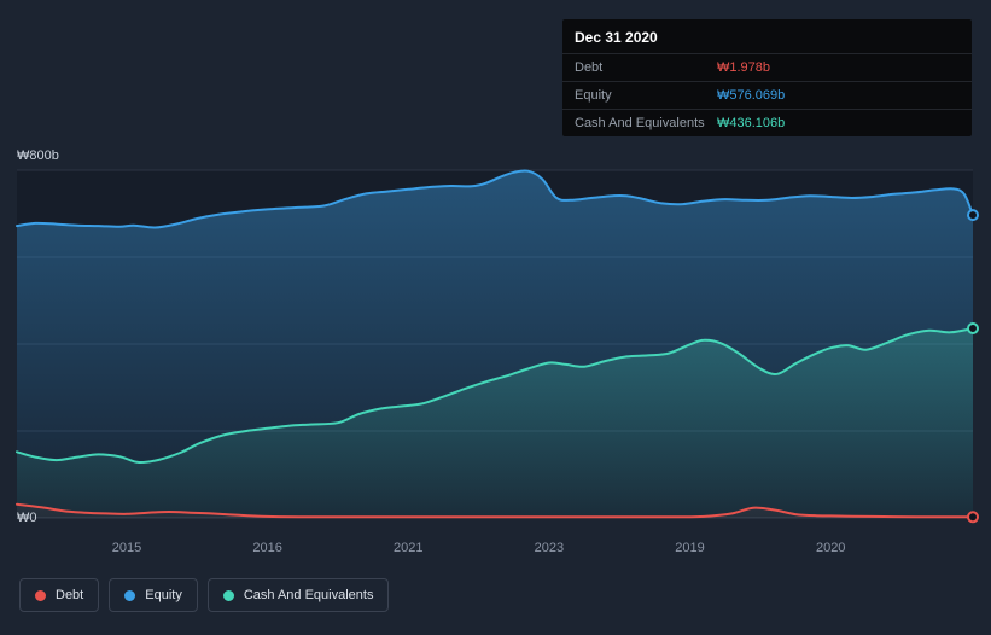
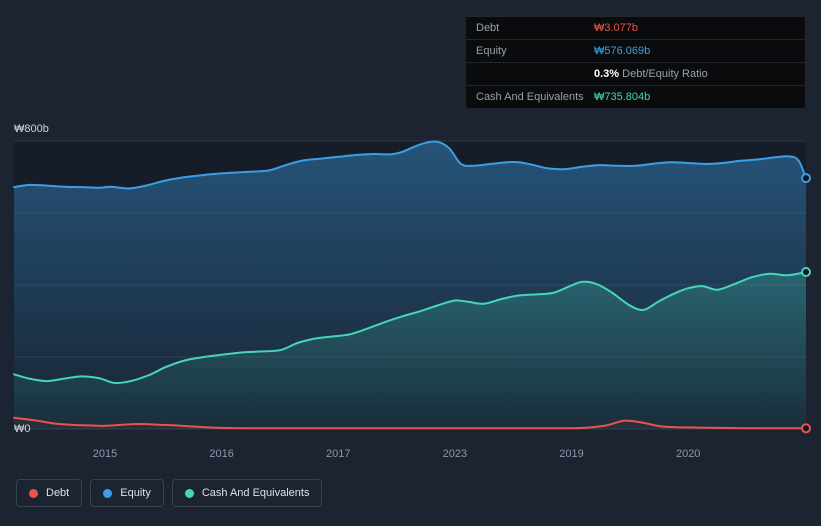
  ₩800b
  ₩0
  2015
  2016
- 2021
+ 2017
  2023
  2019
  2020
- Dec 31 2020
  Debt
- ₩1.978b
+ ₩3.077b
  Equity
  ₩576.069b
+ 0.3% Debt/Equity Ratio
  Cash And Equivalents
- ₩436.106b
+ ₩735.804b
  Debt
  Equity
  Cash And Equivalents
